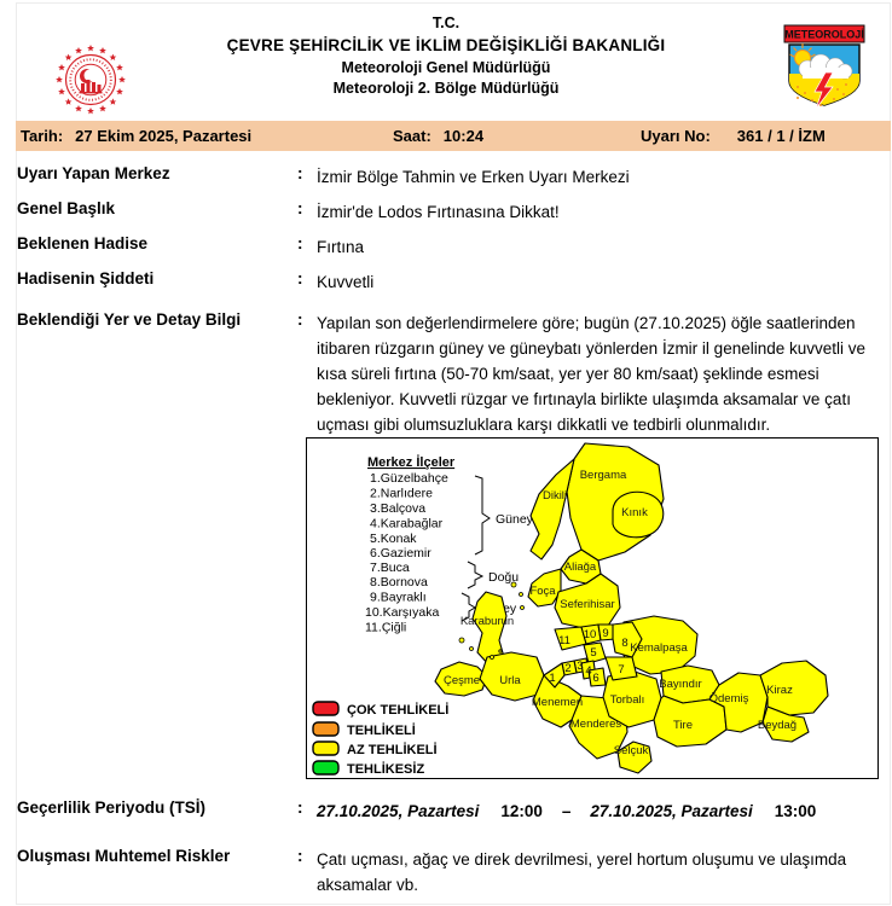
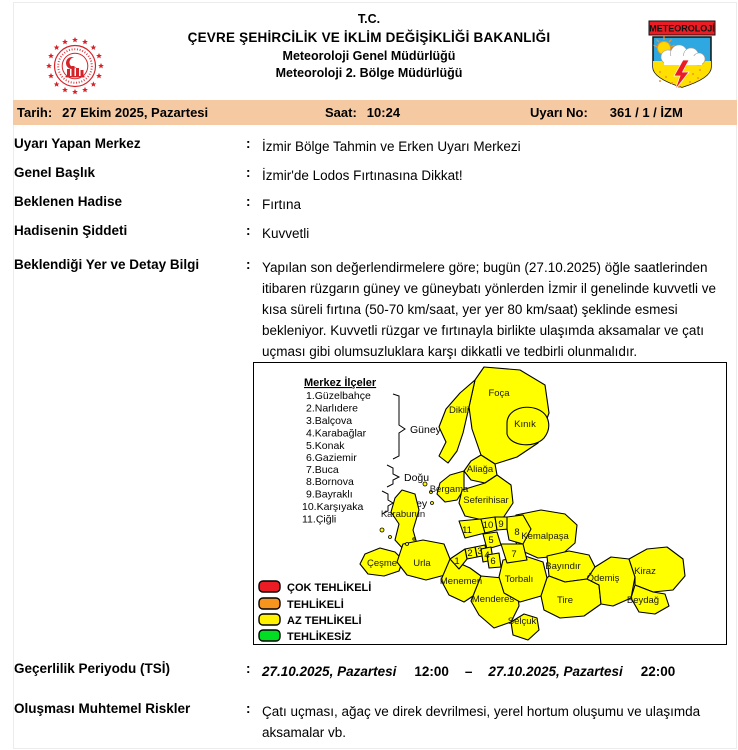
  T.C.
  ÇEVRE ŞEHİRCİLİK VE İKLİM DEĞİŞİKLİĞİ BAKANLIĞI
  Meteoroloji Genel Müdürlüğü
  Meteoroloji 2. Bölge Müdürlüğü
  METEOROLOJİ
  Tarih: 27 Ekim 2025, Pazartesi
  Saat: 10:24
  Uyarı No: 361 / 1 / İZM
  Uyarı Yapan Merkez
  :
  İzmir Bölge Tahmin ve Erken Uyarı Merkezi
  Genel Başlık
  :
  İzmir'de Lodos Fırtınasına Dikkat!
  Beklenen Hadise
  :
  Fırtına
  Hadisenin Şiddeti
  :
  Kuvvetli
  Beklendiği Yer ve Detay Bilgi
  :
  Yapılan son değerlendirmelere göre; bugün (27.10.2025) öğle saatlerinden itibaren rüzgarın güney ve güneybatı yönlerden İzmir il genelinde kuvvetli ve kısa süreli fırtına (50-70 km/saat, yer yer 80 km/saat) şeklinde esmesi bekleniyor. Kuvvetli rüzgar ve fırtınayla birlikte ulaşımda aksamalar ve çatı uçması gibi olumsuzluklara karşı dikkatli ve tedbirli olunmalıdır.
  Merkez İlçeler
  1.Güzelbahçe
  2.Narlıdere
  3.Balçova
  4.Karabağlar
  5.Konak
  6.Gaziemir
  7.Buca
  8.Bornova
  9.Bayraklı
  10.Karşıyaka
  11.Çiğli
  Güney
  Doğu
- Bergama
+ Foça
  Dikili
  Kınık
  Aliağa
- Foça
+ Bergama
  Seferihisar
  Karaburun
  Çeşme
  Urla
  Menemen
  Menderes
  Selçuk
  Torbalı
  Tire
  Bayındır
  Kemalpaşa
  Ödemiş
  Kiraz
  Beydağ
  1
  2
  3
  4
  5
  6
  7
  8
  9
  10
  11
  ÇOK TEHLİKELİ
  TEHLİKELİ
  AZ TEHLİKELİ
  TEHLİKESİZ
  Geçerlilik Periyodu (TSİ)
  :
- 27.10.2025, Pazartesi 12:00 – 27.10.2025, Pazartesi 13:00
+ 27.10.2025, Pazartesi 12:00 – 27.10.2025, Pazartesi 22:00
  Oluşması Muhtemel Riskler
  :
  Çatı uçması, ağaç ve direk devrilmesi, yerel hortum oluşumu ve ulaşımda aksamalar vb.
